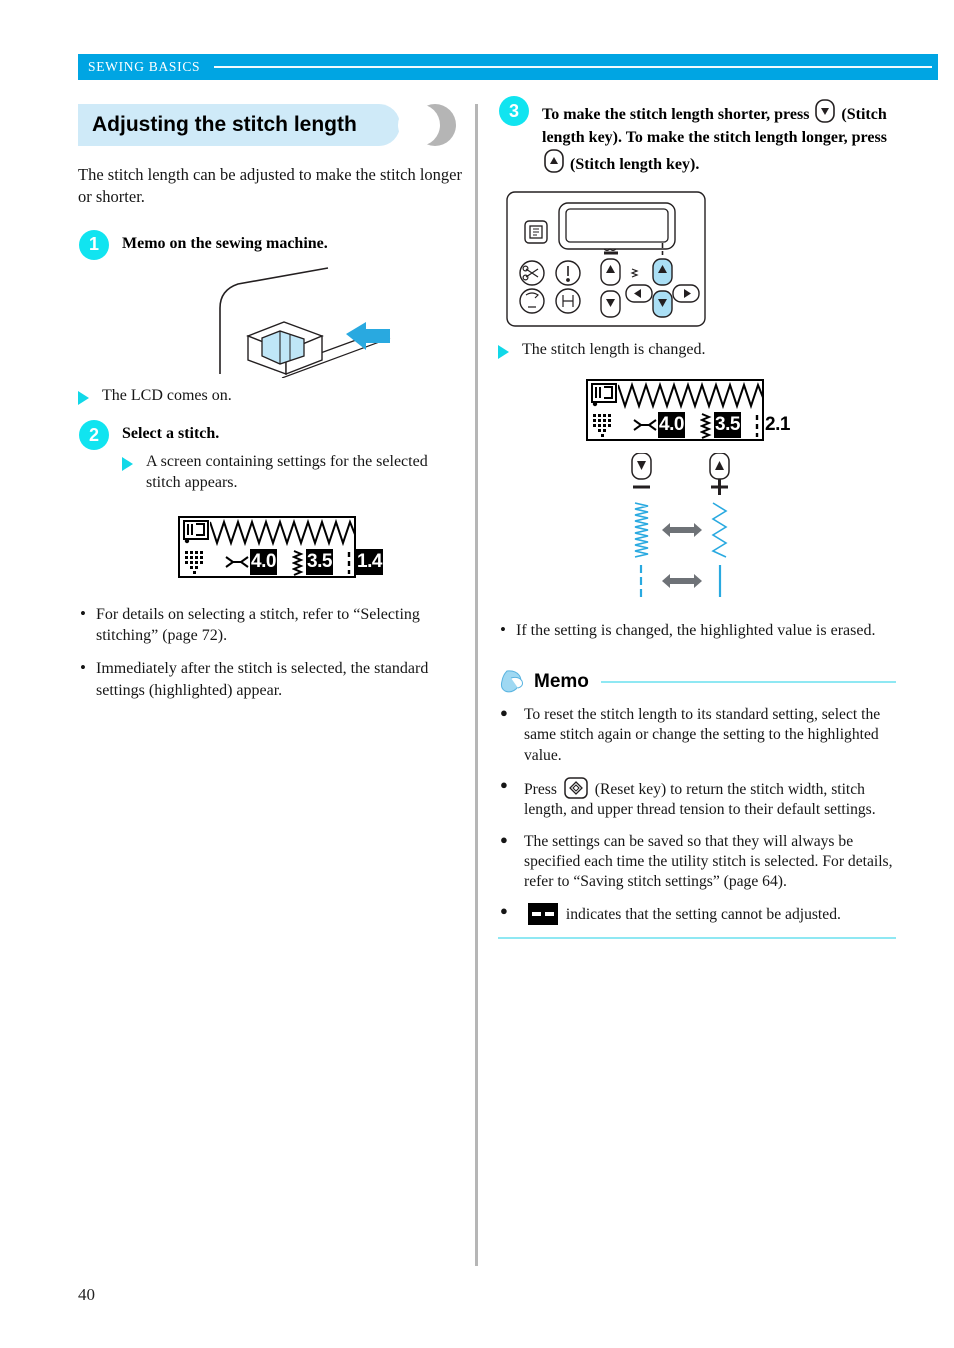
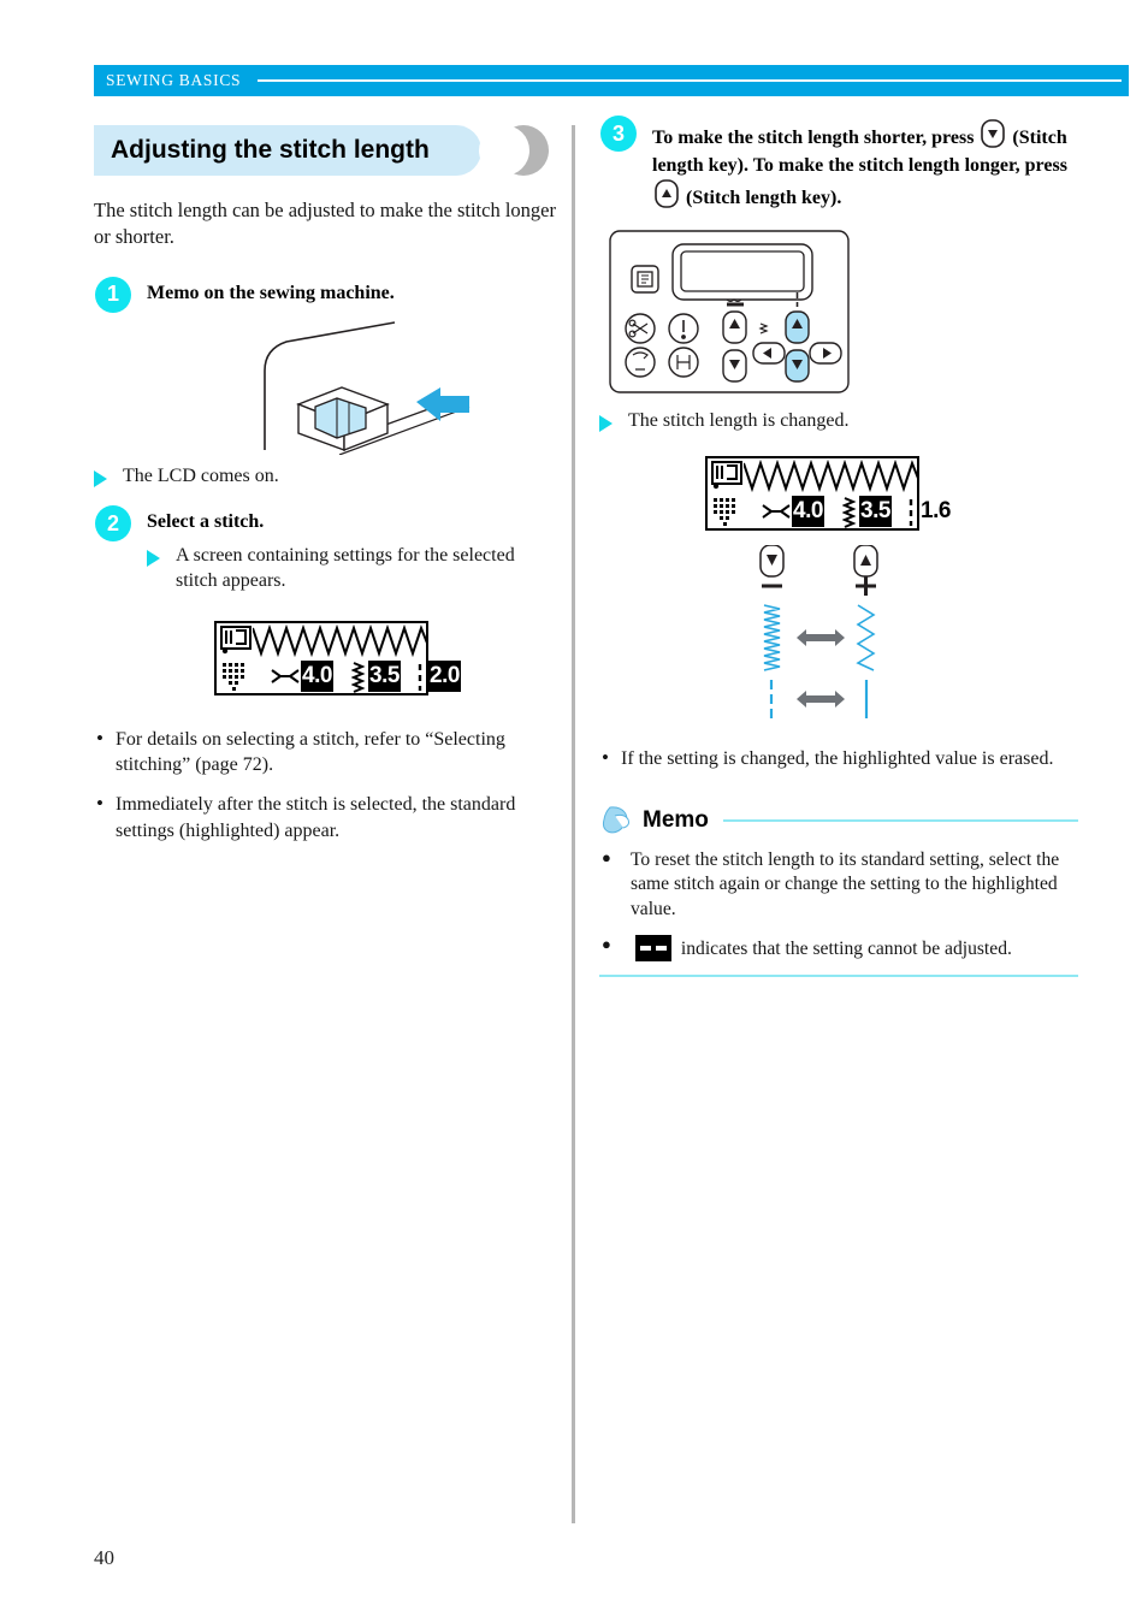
  SEWING BASICS
  Adjusting the stitch length
  The stitch length can be adjusted to make the stitch longer or shorter.
  1
  Memo on the sewing machine.
  The LCD comes on.
  2
  Select a stitch.
  A screen containing settings for the selected stitch appears.
  4.0
  3.5
- 1.4
+ 2.0
  For details on selecting a stitch, refer to “Selecting stitching” (page 72).
  Immediately after the stitch is selected, the standard settings (highlighted) appear.
  3
  To make the stitch length shorter, press (Stitch length key). To make the stitch length longer, press (Stitch length key).
  The stitch length is changed.
  4.0
  3.5
- 2.1
+ 1.6
  If the setting is changed, the highlighted value is erased.
  Memo
  To reset the stitch length to its standard setting, select the same stitch again or change the setting to the highlighted value.
- Press (Reset key) to return the stitch width, stitch length, and upper thread tension to their default settings.
- The settings can be saved so that they will always be specified each time the utility stitch is selected. For details, refer to “Saving stitch settings” (page 64).
  indicates that the setting cannot be adjusted.
  40
